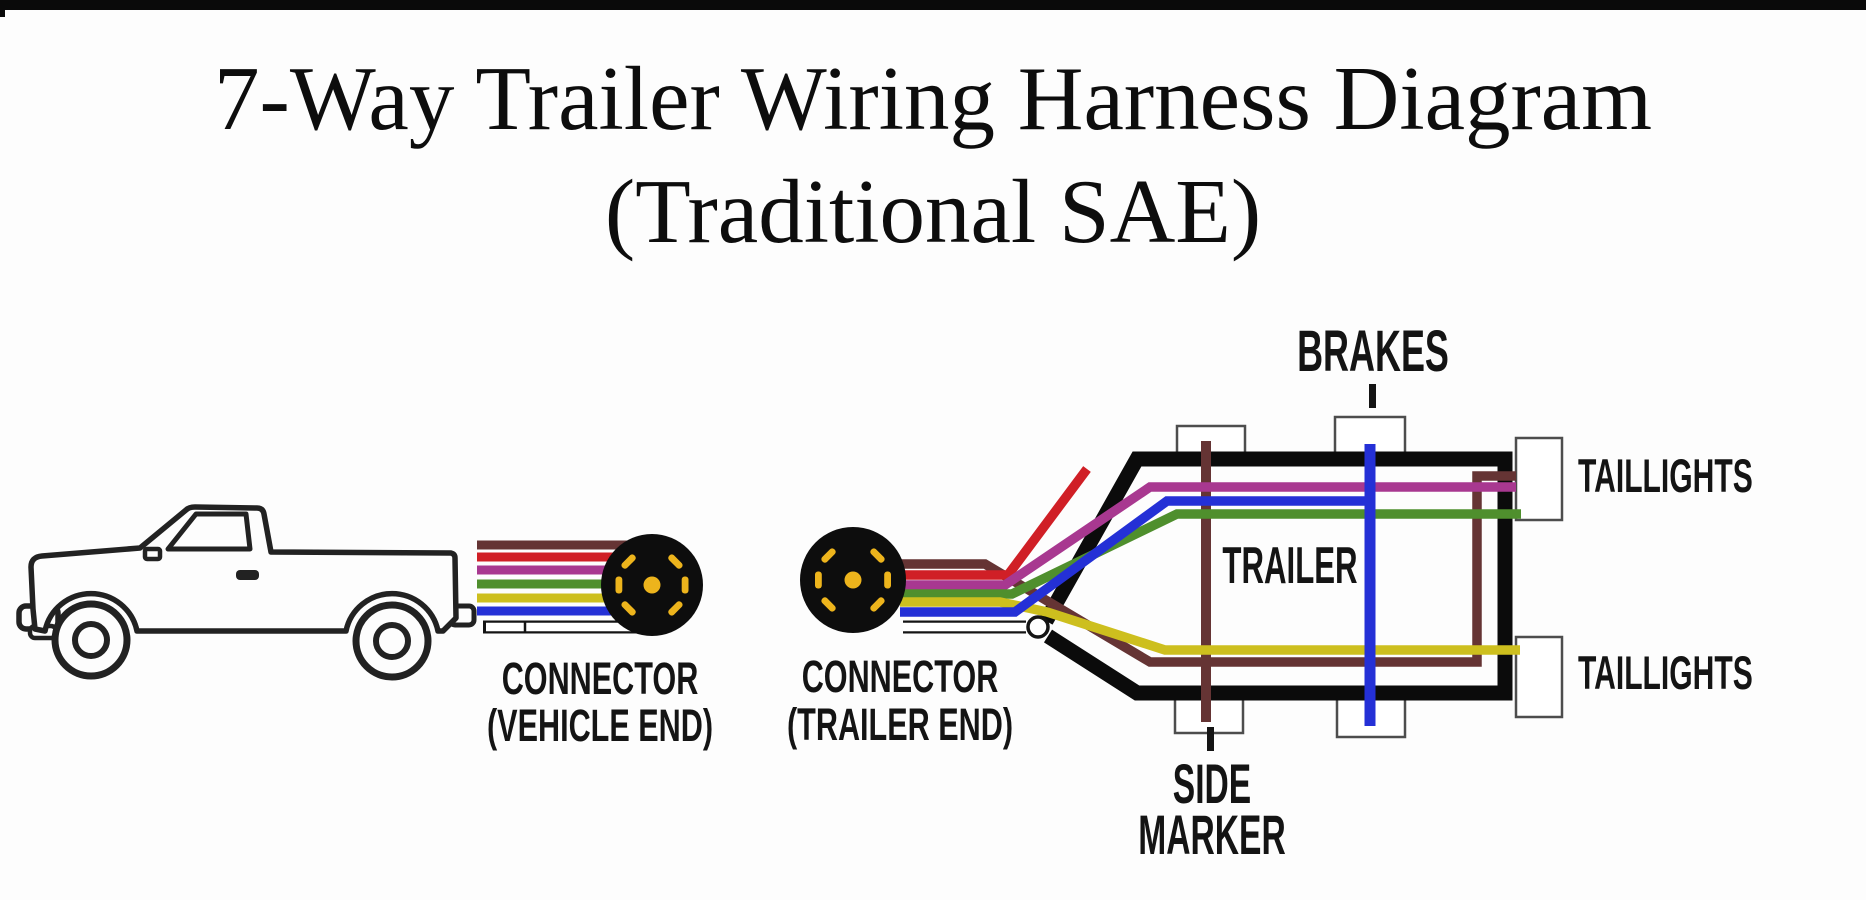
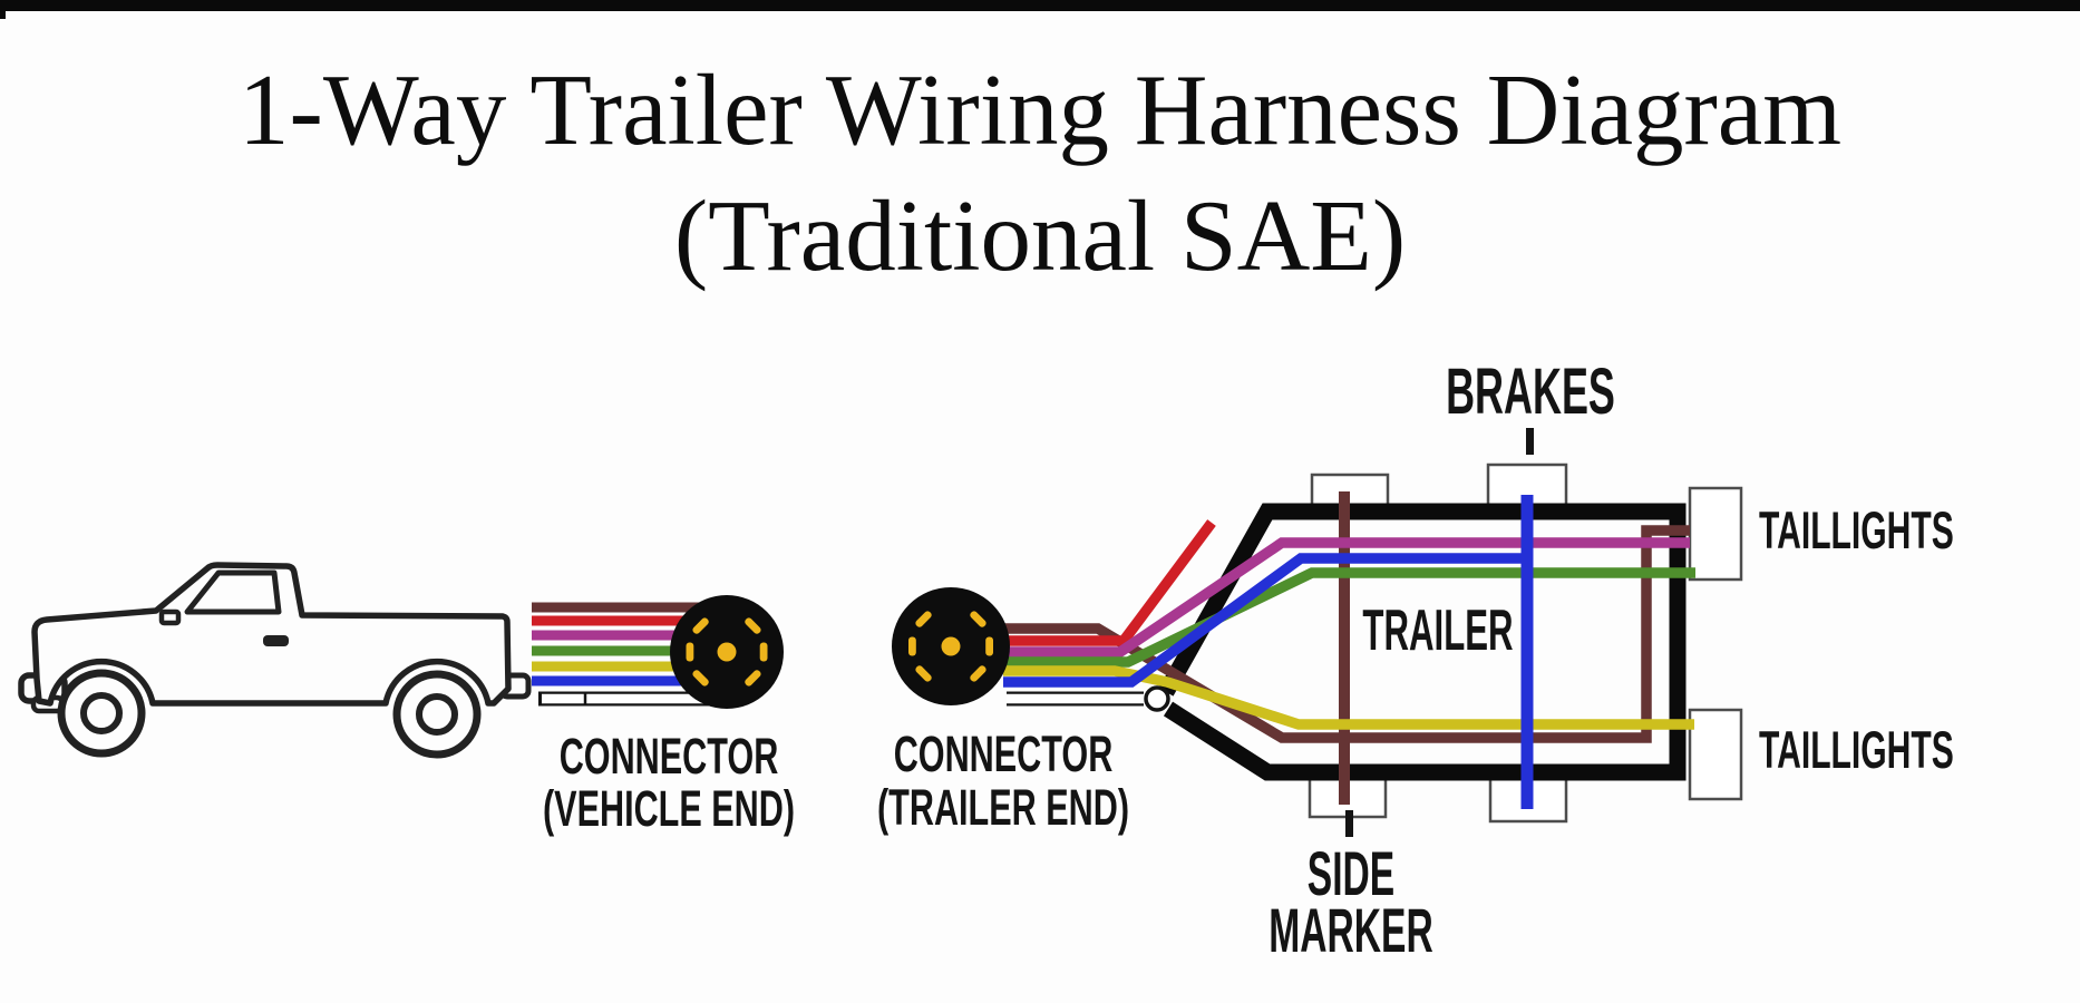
- 7-Way Trailer Wiring Harness Diagram
+ 1-Way Trailer Wiring Harness Diagram
  (Traditional SAE)
  BRAKES
  TRAILER
  TAILLIGHTS
  TAILLIGHTS
  SIDE
  MARKER
  CONNECTOR
  (VEHICLE END)
  CONNECTOR
  (TRAILER END)
